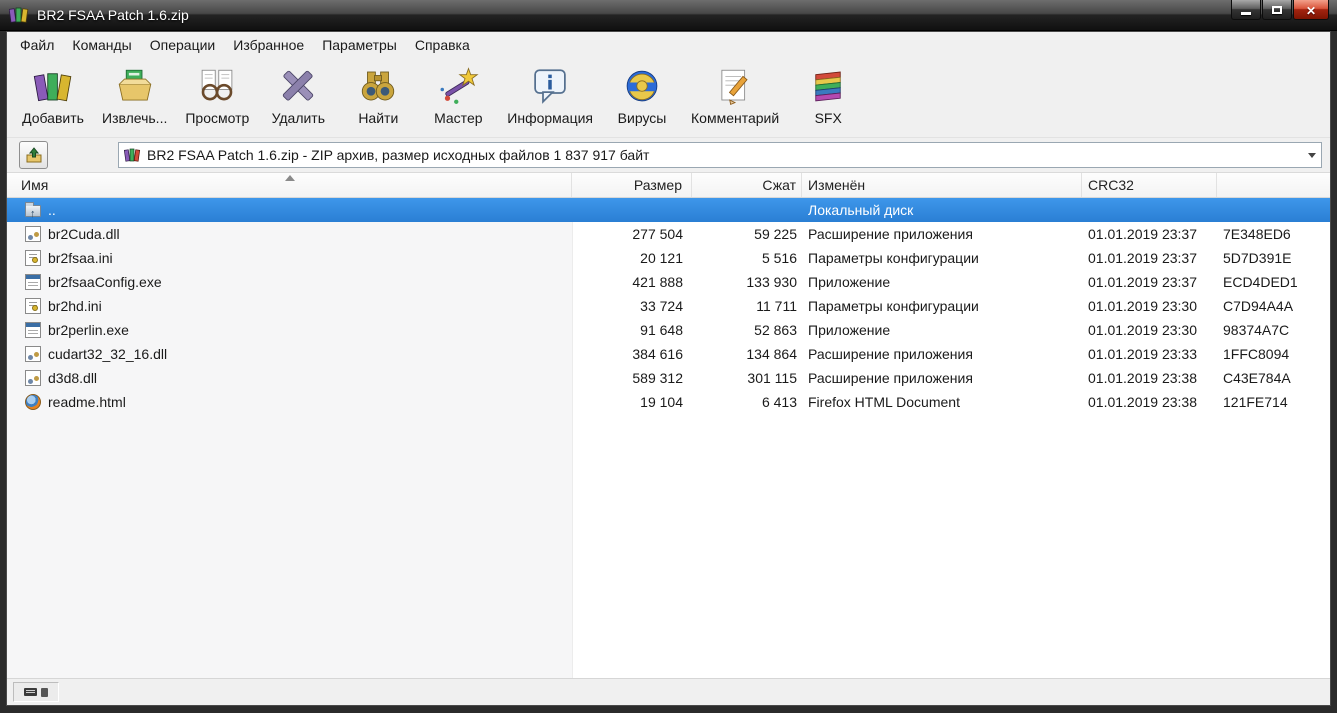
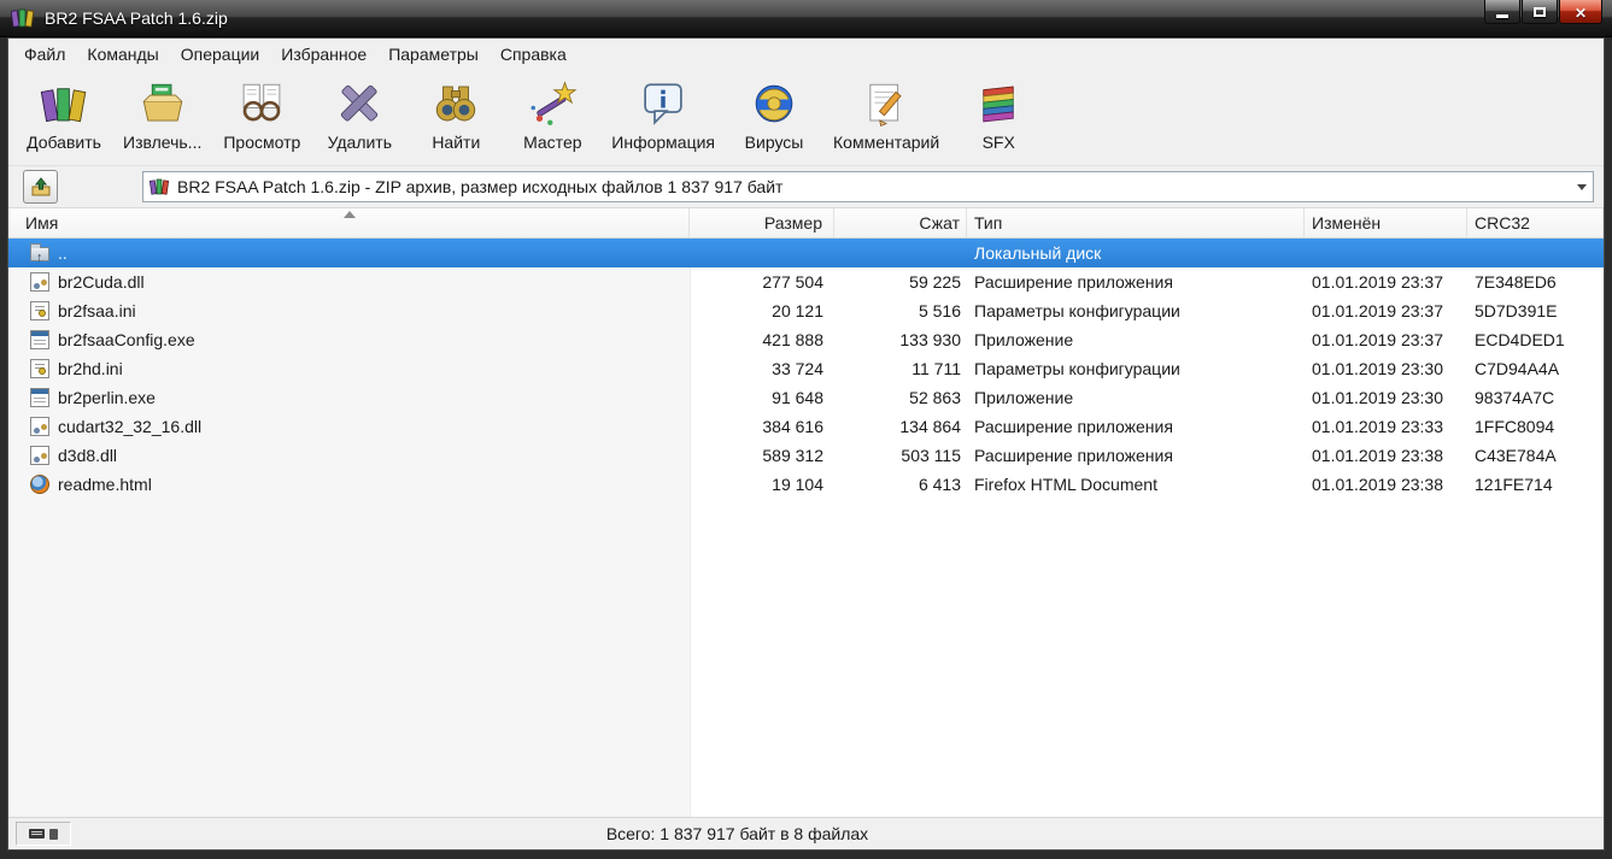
  BR2 FSAA Patch 1.6.zip
  Файл
  Команды
  Операции
  Избранное
  Параметры
  Справка
  Добавить
  Извлечь...
  Просмотр
  Удалить
  Найти
  Мастер
  Информация
  Вирусы
  Комментарий
  SFX
  BR2 FSAA Patch 1.6.zip - ZIP архив, размер исходных файлов 1 837 917 байт
  Имя
  Размер
  Сжат
+ Тип
  Изменён
  CRC32
  ..
  Локальный диск
  br2Cuda.dll
  277 504
  59 225
  Расширение приложения
  01.01.2019 23:37
  7E348ED6
  br2fsaa.ini
  20 121
  5 516
  Параметры конфигурации
  01.01.2019 23:37
  5D7D391E
  br2fsaaConfig.exe
  421 888
  133 930
  Приложение
  01.01.2019 23:37
  ECD4DED1
  br2hd.ini
  33 724
  11 711
  Параметры конфигурации
  01.01.2019 23:30
  C7D94A4A
  br2perlin.exe
  91 648
  52 863
  Приложение
  01.01.2019 23:30
  98374A7C
  cudart32_32_16.dll
  384 616
  134 864
  Расширение приложения
  01.01.2019 23:33
  1FFC8094
  d3d8.dll
  589 312
- 301 115
+ 503 115
  Расширение приложения
  01.01.2019 23:38
  C43E784A
  readme.html
  19 104
  6 413
  Firefox HTML Document
  01.01.2019 23:38
  121FE714
+ Всего: 1 837 917 байт в 8 файлах
